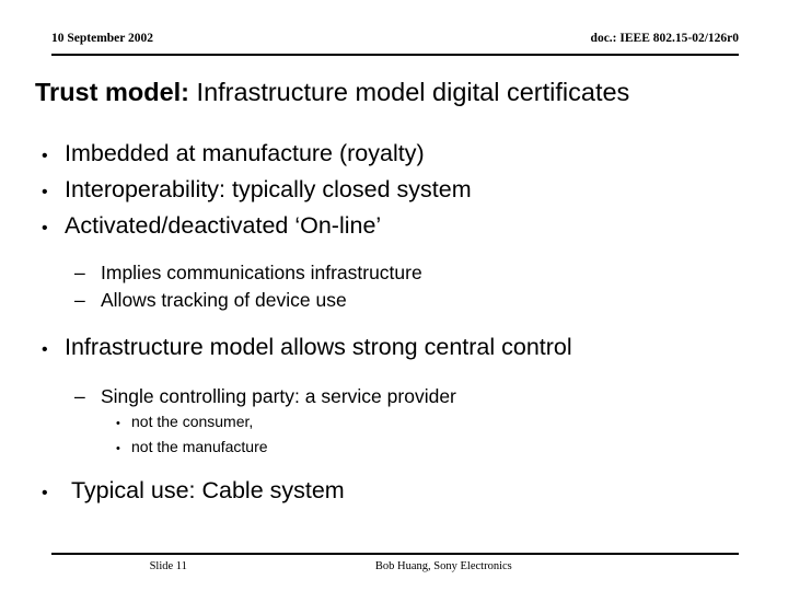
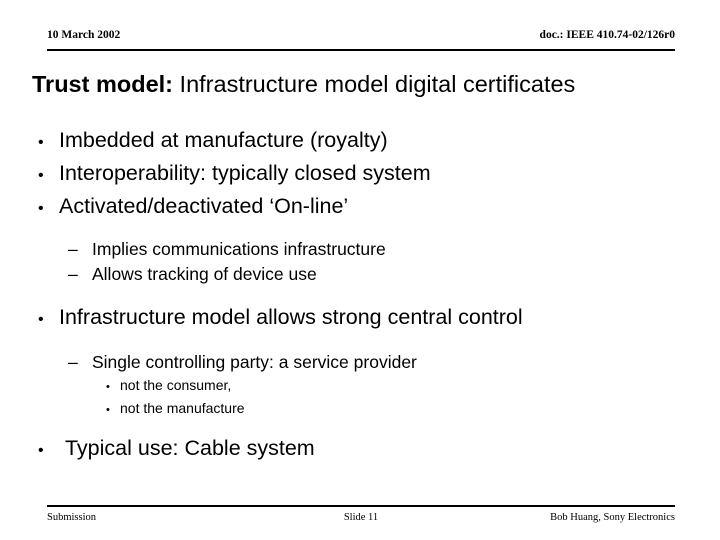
- 10 September 2002
+ 10 March 2002
- doc.: IEEE 802.15-02/126r0
+ doc.: IEEE 410.74-02/126r0
  Trust model: Infrastructure model digital certificates
  •
  Imbedded at manufacture (royalty)
  •
  Interoperability: typically closed system
  •
  Activated/deactivated ‘On-line’
  –
  Implies communications infrastructure
  –
  Allows tracking of device use
  •
  Infrastructure model allows strong central control
  –
  Single controlling party: a service provider
  •
  not the consumer,
  •
  not the manufacture
  •
  Typical use: Cable system
+ Submission
  Slide 11
  Bob Huang, Sony Electronics
